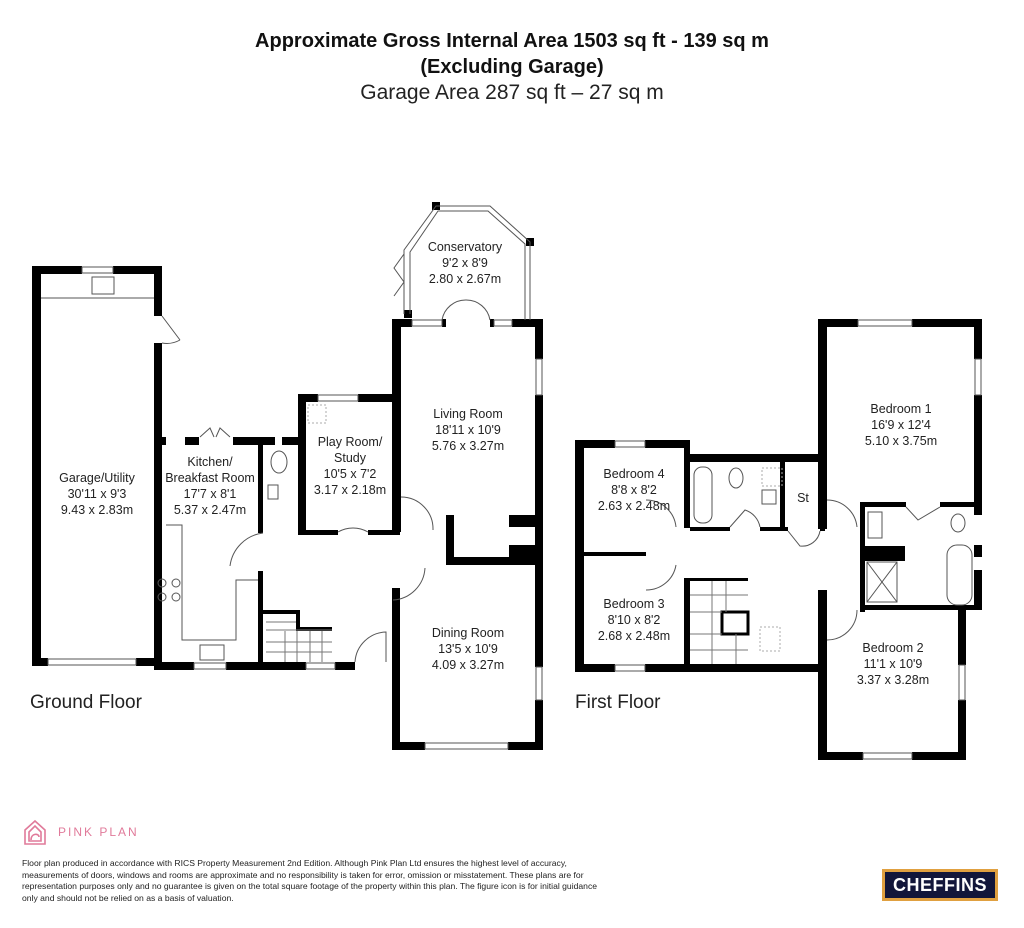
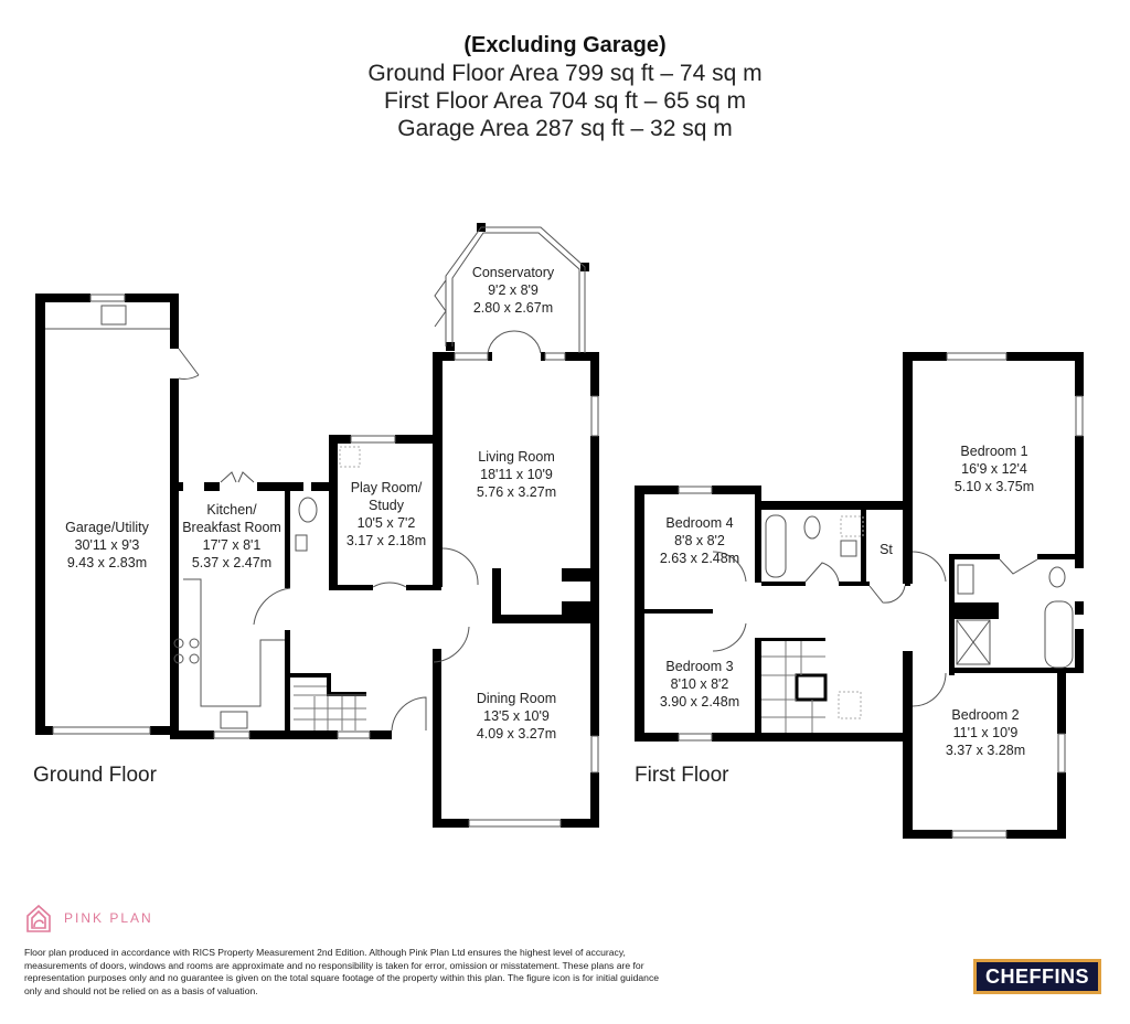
- Approximate Gross Internal Area 1503 sq ft - 139 sq m
  (Excluding Garage)
+ Ground Floor Area 799 sq ft – 74 sq m
+ First Floor Area 704 sq ft – 65 sq m
- Garage Area 287 sq ft – 27 sq m
+ Garage Area 287 sq ft – 32 sq m
  Garage/Utility
  30'11 x 9'3
  9.43 x 2.83m
  Kitchen/
  Breakfast Room
  17'7 x 8'1
  5.37 x 2.47m
  Play Room/
  Study
  10'5 x 7'2
  3.17 x 2.18m
  Living Room
  18'11 x 10'9
  5.76 x 3.27m
  Conservatory
  9'2 x 8'9
  2.80 x 2.67m
  Dining Room
  13'5 x 10'9
  4.09 x 3.27m
  Bedroom 4
  8'8 x 8'2
  2.63 x 2.48m
  Bedroom 3
  8'10 x 8'2
- 2.68 x 2.48m
+ 3.90 x 2.48m
  St
  Bedroom 1
  16'9 x 12'4
  5.10 x 3.75m
  Bedroom 2
  11'1 x 10'9
  3.37 x 3.28m
  Ground Floor
  First Floor
  PINK PLAN
  Floor plan produced in accordance with RICS Property Measurement 2nd Edition. Although Pink Plan Ltd ensures the highest level of accuracy, measurements of doors, windows and rooms are approximate and no responsibility is taken for error, omission or misstatement. These plans are for representation purposes only and no guarantee is given on the total square footage of the property within this plan. The figure icon is for initial guidance only and should not be relied on as a basis of valuation.
  CHEFFINS
